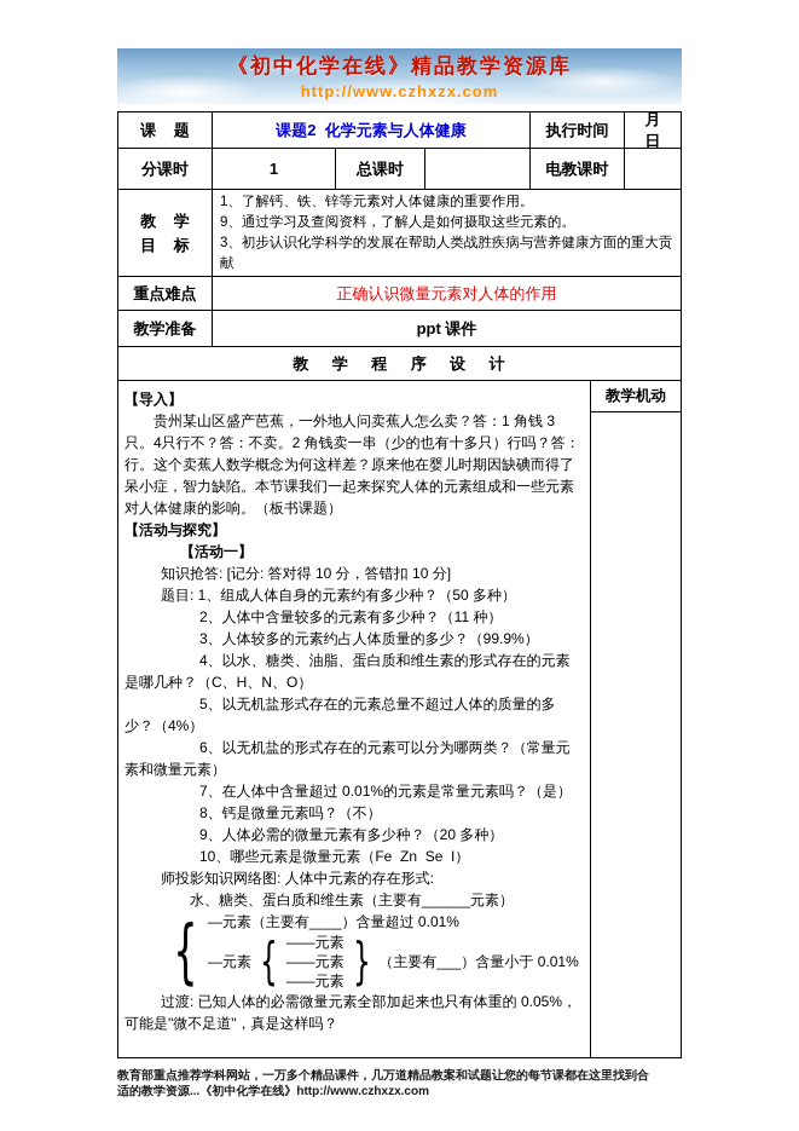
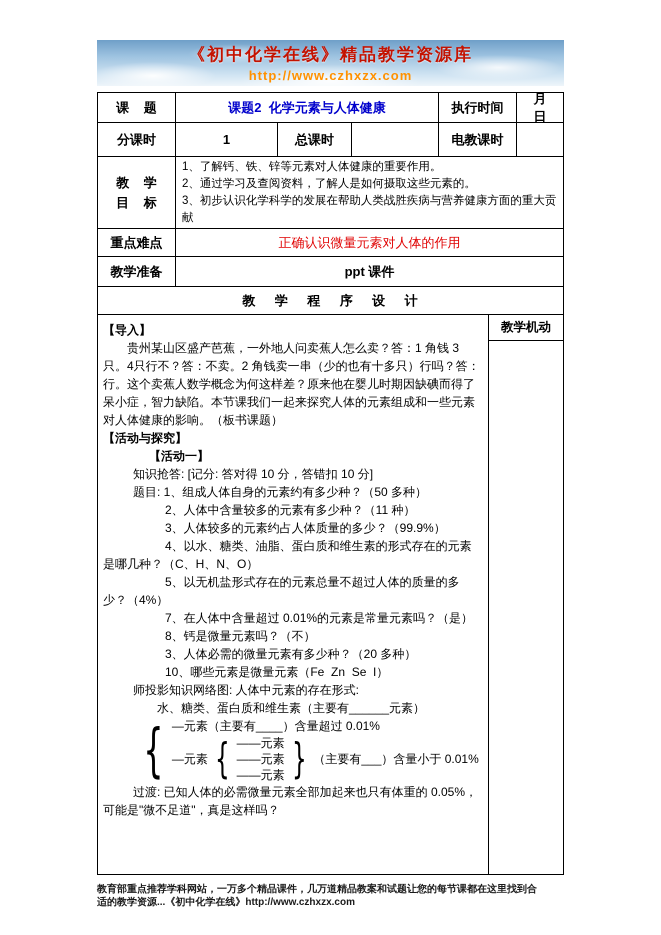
  《初中化学在线》精品教学资源库
  http://www.czhxzx.com
  课 题
  课题2 化学元素与人体健康
  执行时间
  月 日
  分课时
  1
  总课时
  电教课时
  教 学
  目 标
  1、了解钙、铁、锌等元素对人体健康的重要作用。
- 9、通过学习及查阅资料，了解人是如何摄取这些元素的。
+ 2、通过学习及查阅资料，了解人是如何摄取这些元素的。
  3、初步认识化学科学的发展在帮助人类战胜疾病与营养健康方面的重大贡献
  重点难点
  正确认识微量元素对人体的作用
  教学准备
  ppt 课件
  教 学 程 序 设 计
  【导入】
  贵州某山区盛产芭蕉，一外地人问卖蕉人怎么卖？答：1 角钱 3 只。4只行不？答：不卖。2 角钱卖一串（少的也有十多只）行吗？答：行。这个卖蕉人数学概念为何这样差？原来他在婴儿时期因缺碘而得了呆小症，智力缺陷。本节课我们一起来探究人体的元素组成和一些元素对人体健康的影响。（板书课题）
  【活动与探究】
  【活动一】
  知识抢答: [记分: 答对得 10 分，答错扣 10 分]
  题目: 1、组成人体自身的元素约有多少种？（50 多种）
  2、人体中含量较多的元素有多少种？（11 种）
  3、人体较多的元素约占人体质量的多少？（99.9%）
  4、以水、糖类、油脂、蛋白质和维生素的形式存在的元素是哪几种？（C、H、N、O）
  5、以无机盐形式存在的元素总量不超过人体的质量的多少？（4%）
- 6、以无机盐的形式存在的元素可以分为哪两类？（常量元素和微量元素）
  7、在人体中含量超过 0.01%的元素是常量元素吗？（是）
  8、钙是微量元素吗？（不）
- 9、人体必需的微量元素有多少种？（20 多种）
+ 3、人体必需的微量元素有多少种？（20 多种）
  10、哪些元素是微量元素（Fe Zn Se I）
  师投影知识网络图: 人体中元素的存在形式:
  水、糖类、蛋白质和维生素（主要有______元素）
  {
  —元素（主要有____）含量超过 0.01%
  —元素
  {
  ——元素
  ——元素
  ——元素
  }
  （主要有___）含量小于 0.01%
  过渡: 已知人体的必需微量元素全部加起来也只有体重的 0.05%，可能是"微不足道"，真是这样吗？
  教学机动
  教育部重点推荐学科网站，一万多个精品课件，几万道精品教案和试题让您的每节课都在这里找到合适的教学资源...《初中化学在线》http://www.czhxzx.com
